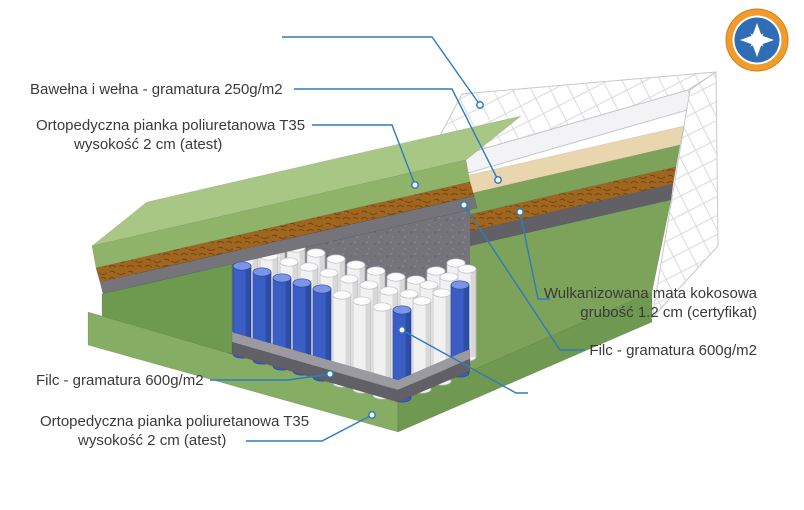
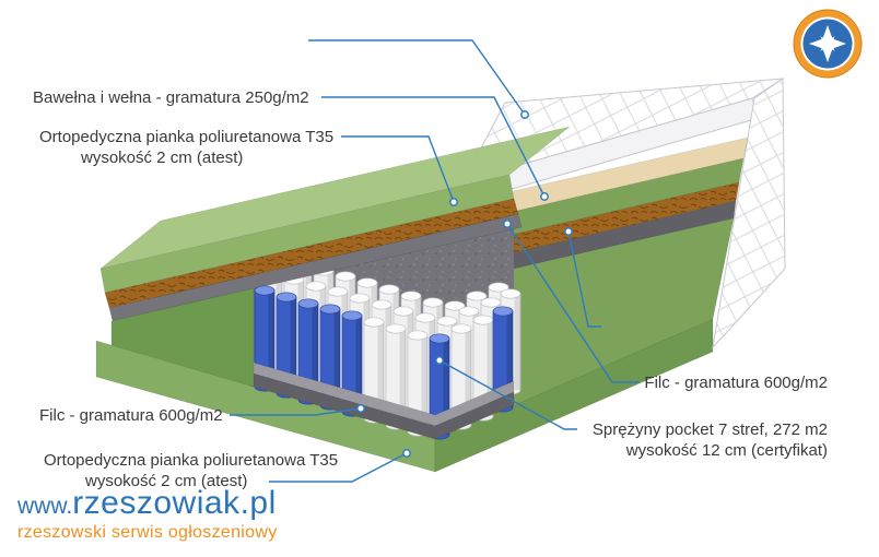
  Bawełna i wełna - gramatura 250g/m2
  Ortopedyczna pianka poliuretanowa T35
  wysokość 2 cm (atest)
  Filc - gramatura 600g/m2
  Ortopedyczna pianka poliuretanowa T35
  wysokość 2 cm (atest)
- Wulkanizowana mata kokosowa
- grubość 1.2 cm (certyfikat)
  Filc - gramatura 600g/m2
+ Sprężyny pocket 7 stref, 272 m2
+ wysokość 12 cm (certyfikat)
+ www.
+ rzeszowiak
+ .pl
+ rzeszowski serwis ogłoszeniowy
